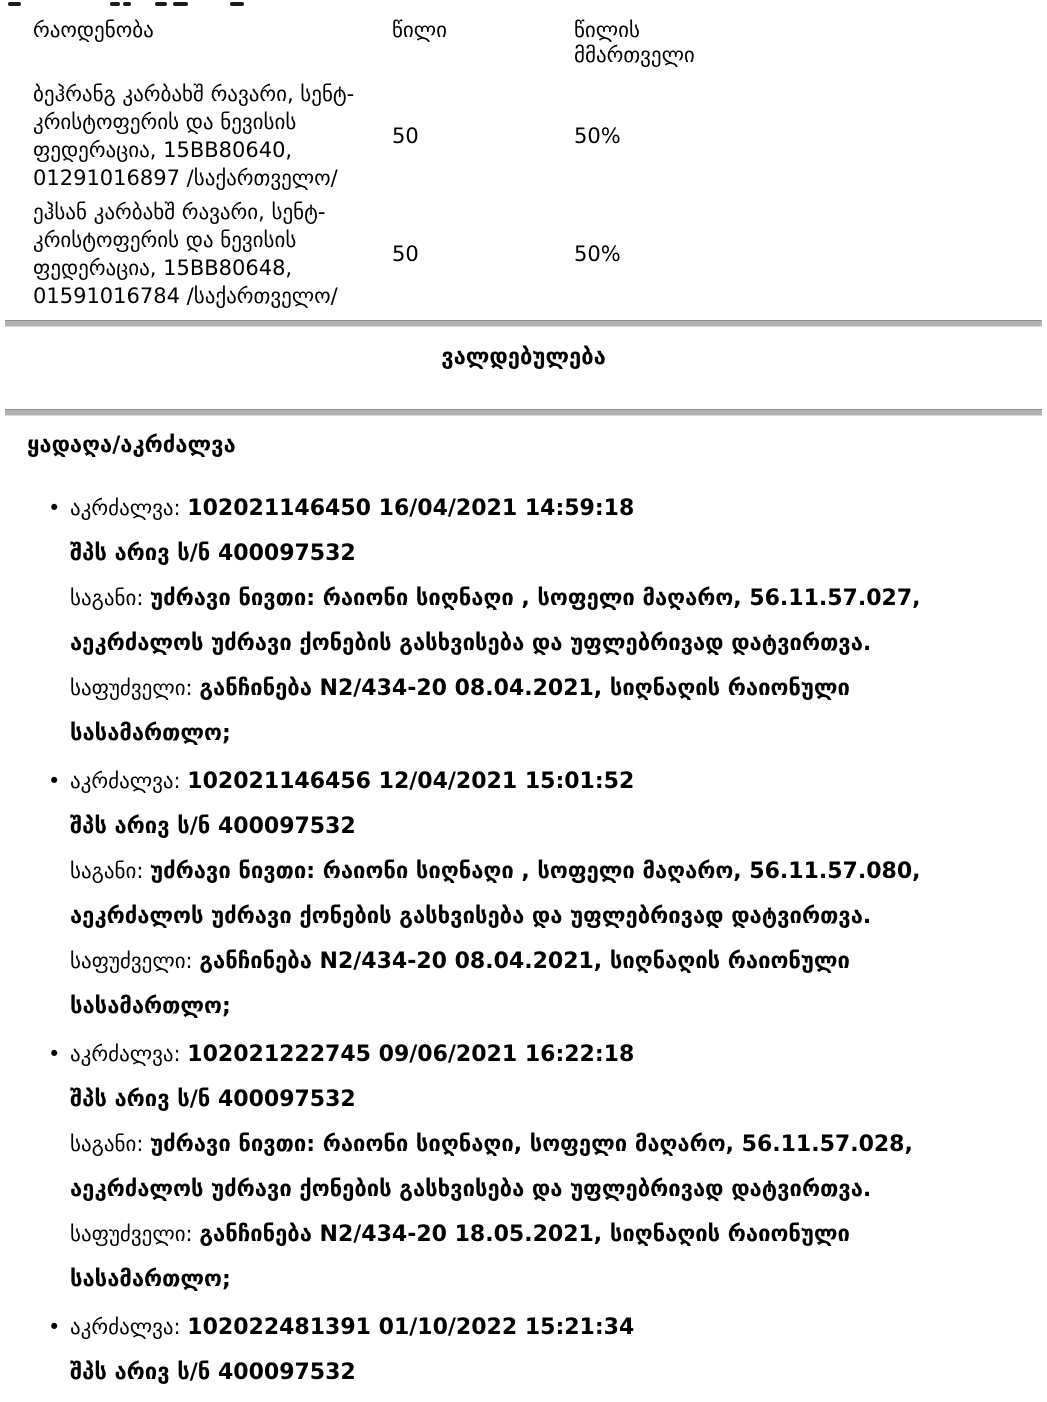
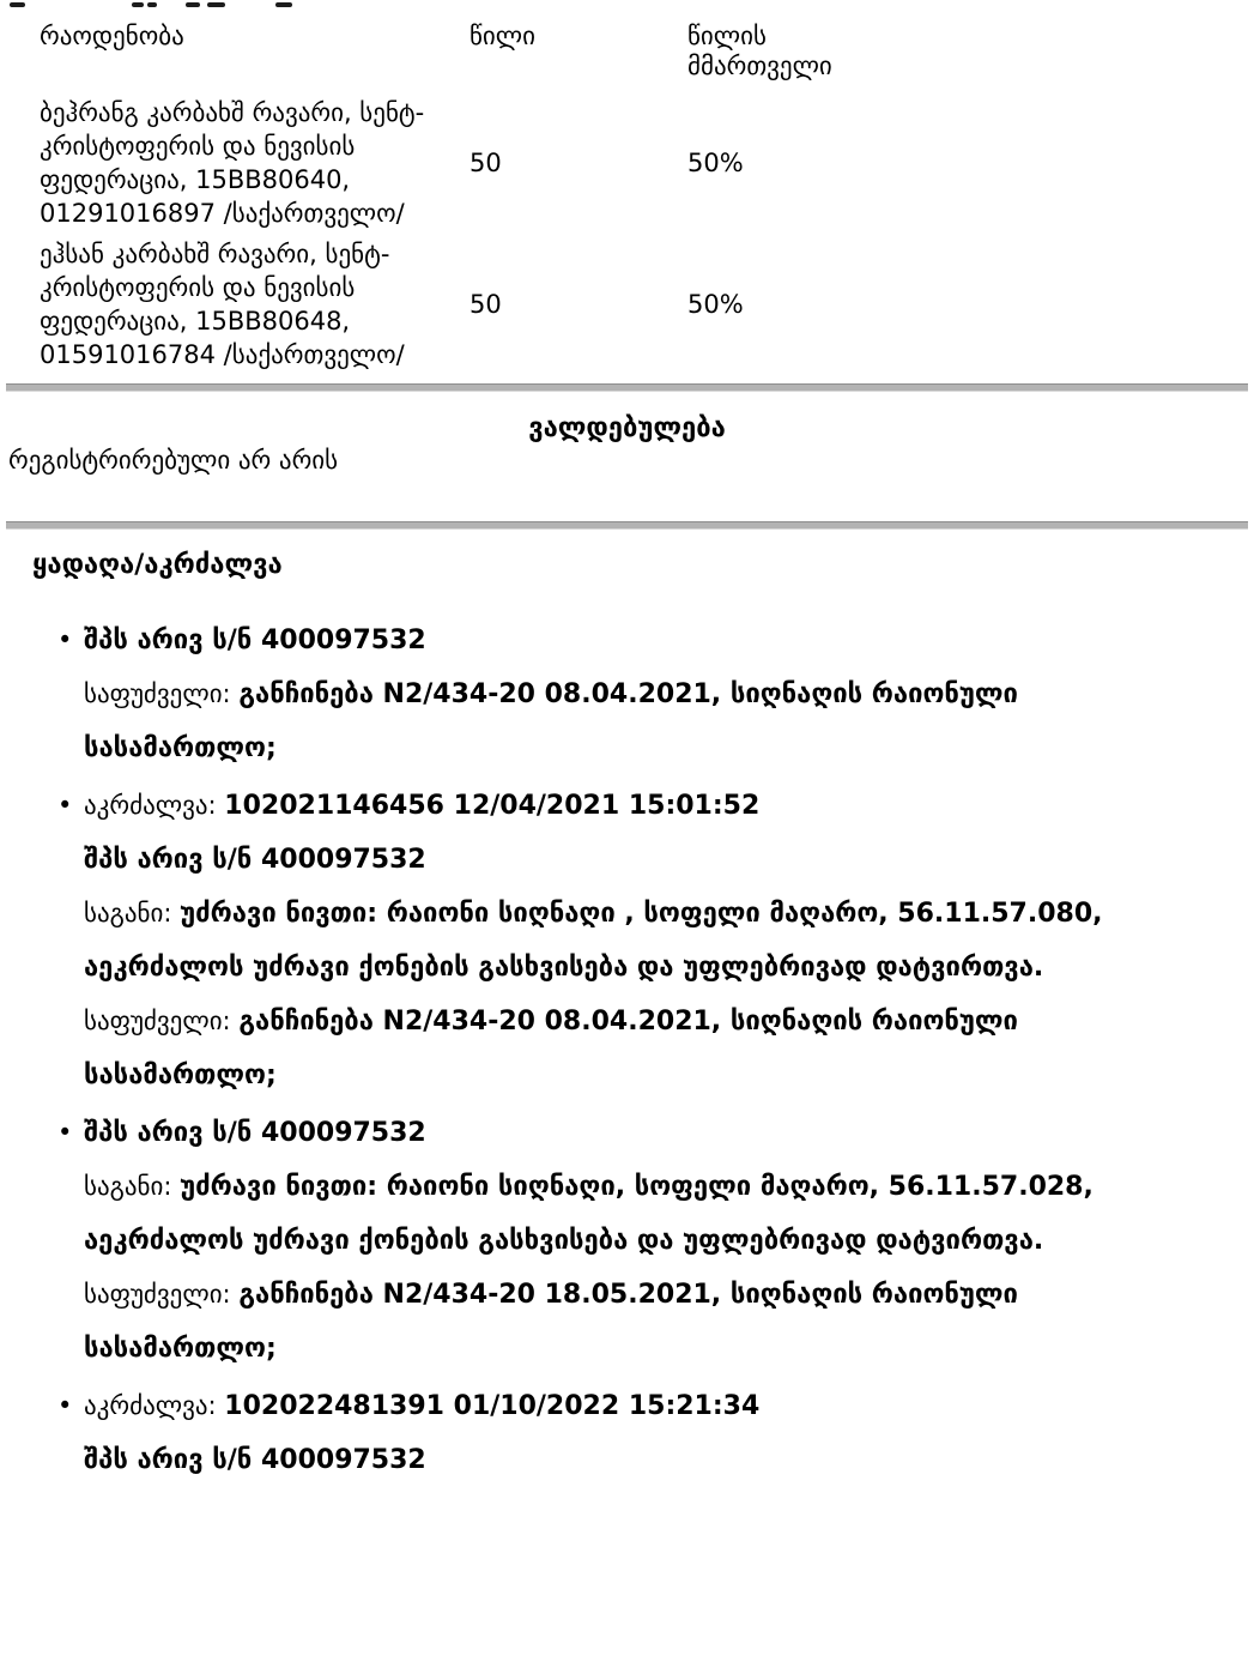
  რაოდენობა
  წილი
  წილის მმართველი
  ბეჰრანგ კარბახშ რავარი, სენტ-კრისტოფერის და ნევისის ფედერაცია, 15BB80640, 01291016897 /საქართველო/
  50
  50%
  ეჰსან კარბახშ რავარი, სენტ-კრისტოფერის და ნევისის ფედერაცია, 15BB80648, 01591016784 /საქართველო/
  50
  50%
  ვალდებულება
+ რეგისტრირებული არ არის
  ყადაღა/აკრძალვა
- აკრძალვა: 102021146450 16/04/2021 14:59:18
  შპს არივ ს/ნ 400097532
- საგანი: უძრავი ნივთი: რაიონი სიღნაღი , სოფელი მაღარო, 56.11.57.027, აეკრძალოს უძრავი ქონების გასხვისება და უფლებრივად დატვირთვა.
  საფუძველი: განჩინება N2/434-20 08.04.2021, სიღნაღის რაიონული სასამართლო;
  აკრძალვა: 102021146456 12/04/2021 15:01:52
  შპს არივ ს/ნ 400097532
  საგანი: უძრავი ნივთი: რაიონი სიღნაღი , სოფელი მაღარო, 56.11.57.080, აეკრძალოს უძრავი ქონების გასხვისება და უფლებრივად დატვირთვა.
  საფუძველი: განჩინება N2/434-20 08.04.2021, სიღნაღის რაიონული სასამართლო;
- აკრძალვა: 102021222745 09/06/2021 16:22:18
  შპს არივ ს/ნ 400097532
  საგანი: უძრავი ნივთი: რაიონი სიღნაღი, სოფელი მაღარო, 56.11.57.028, აეკრძალოს უძრავი ქონების გასხვისება და უფლებრივად დატვირთვა.
  საფუძველი: განჩინება N2/434-20 18.05.2021, სიღნაღის რაიონული სასამართლო;
  აკრძალვა: 102022481391 01/10/2022 15:21:34
  შპს არივ ს/ნ 400097532
